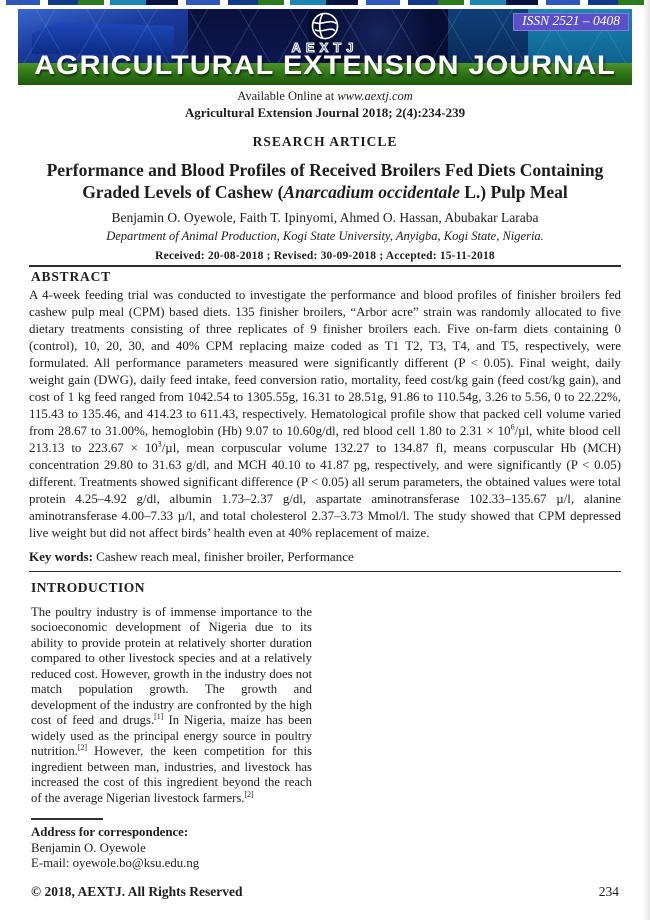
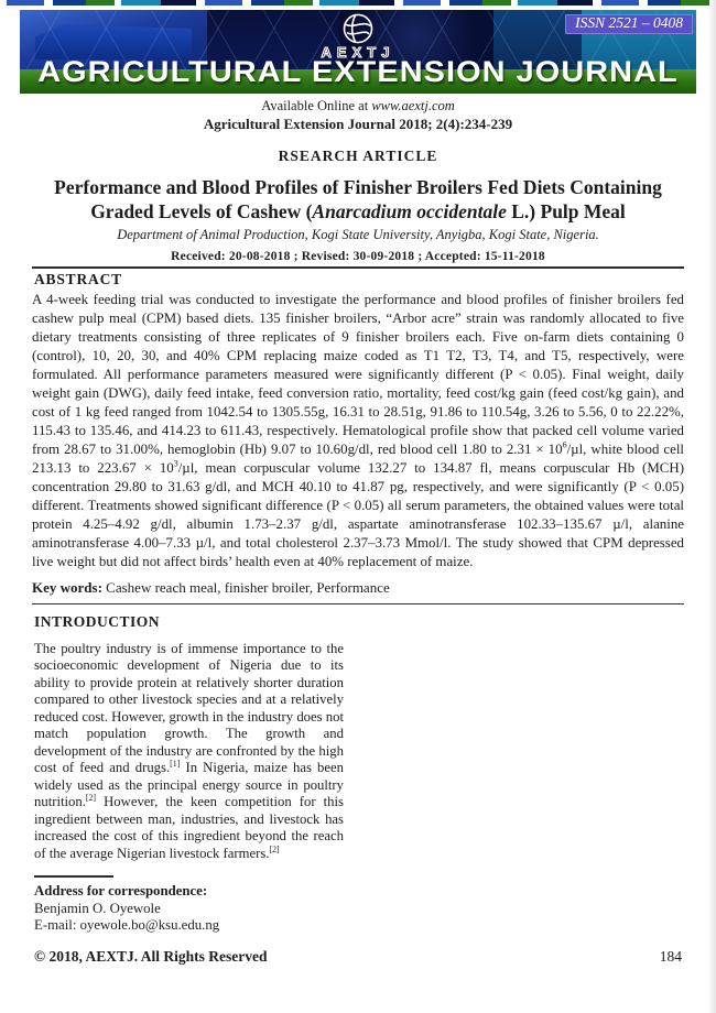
  AEXTJ
  AGRICULTURAL EXTENSION JOURNAL
  ISSN 2521 – 0408
  Available Online at www.aextj.com
  Agricultural Extension Journal 2018; 2(4):234-239
  RSEARCH ARTICLE
- Performance and Blood Profiles of Received Broilers Fed Diets Containing Graded Levels of Cashew (Anarcadium occidentale L.) Pulp Meal
+ Performance and Blood Profiles of Finisher Broilers Fed Diets Containing Graded Levels of Cashew (Anarcadium occidentale L.) Pulp Meal
- Benjamin O. Oyewole, Faith T. Ipinyomi, Ahmed O. Hassan, Abubakar Laraba
  Department of Animal Production, Kogi State University, Anyigba, Kogi State, Nigeria.
  Received: 20-08-2018 ; Revised: 30-09-2018 ; Accepted: 15-11-2018
  ABSTRACT
  A 4-week feeding trial was conducted to investigate the performance and blood profiles of finisher broilers fed cashew pulp meal (CPM) based diets. 135 finisher broilers, “Arbor acre” strain was randomly allocated to five dietary treatments consisting of three replicates of 9 finisher broilers each. Five on-farm diets containing 0 (control), 10, 20, 30, and 40% CPM replacing maize coded as T1 T2, T3, T4, and T5, respectively, were formulated. All performance parameters measured were significantly different (P < 0.05). Final weight, daily weight gain (DWG), daily feed intake, feed conversion ratio, mortality, feed cost/kg gain (feed cost/kg gain), and cost of 1 kg feed ranged from 1042.54 to 1305.55g, 16.31 to 28.51g, 91.86 to 110.54g, 3.26 to 5.56, 0 to 22.22%, 115.43 to 135.46, and 414.23 to 611.43, respectively. Hematological profile show that packed cell volume varied from 28.67 to 31.00%, hemoglobin (Hb) 9.07 to 10.60g/dl, red blood cell 1.80 to 2.31 × 106/µl, white blood cell 213.13 to 223.67 × 103/µl, mean corpuscular volume 132.27 to 134.87 fl, means corpuscular Hb (MCH) concentration 29.80 to 31.63 g/dl, and MCH 40.10 to 41.87 pg, respectively, and were significantly (P < 0.05) different. Treatments showed significant difference (P < 0.05) all serum parameters, the obtained values were total protein 4.25–4.92 g/dl, albumin 1.73–2.37 g/dl, aspartate aminotransferase 102.33–135.67 µ/l, alanine aminotransferase 4.00–7.33 µ/l, and total cholesterol 2.37–3.73 Mmol/l. The study showed that CPM depressed live weight but did not affect birds’ health even at 40% replacement of maize.
  Key words: Cashew reach meal, finisher broiler, Performance
  INTRODUCTION
  The poultry industry is of immense importance to the socioeconomic development of Nigeria due to its ability to provide protein at relatively shorter duration compared to other livestock species and at a relatively reduced cost. However, growth in the industry does not match population growth. The growth and development of the industry are confronted by the high cost of feed and drugs.[1] In Nigeria, maize has been widely used as the principal energy source in poultry nutrition.[2] However, the keen competition for this ingredient between man, industries, and livestock has increased the cost of this ingredient beyond the reach of the average Nigerian livestock farmers.[2]
  Address for correspondence:
  Benjamin O. Oyewole
  E-mail: oyewole.bo@ksu.edu.ng
  © 2018, AEXTJ. All Rights Reserved
- 234
+ 184
